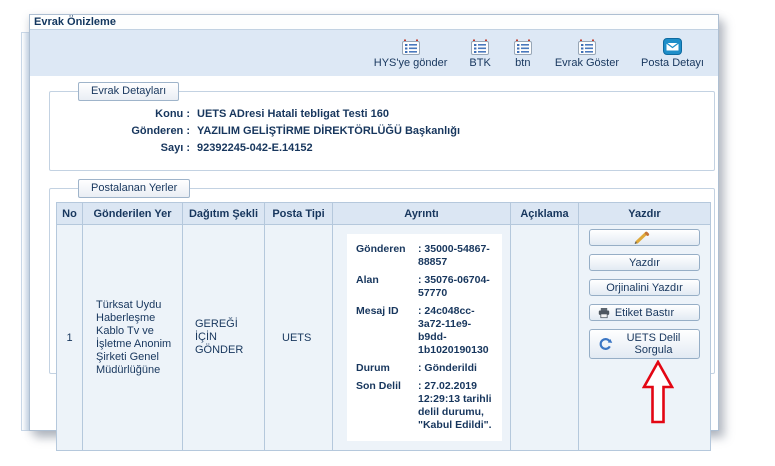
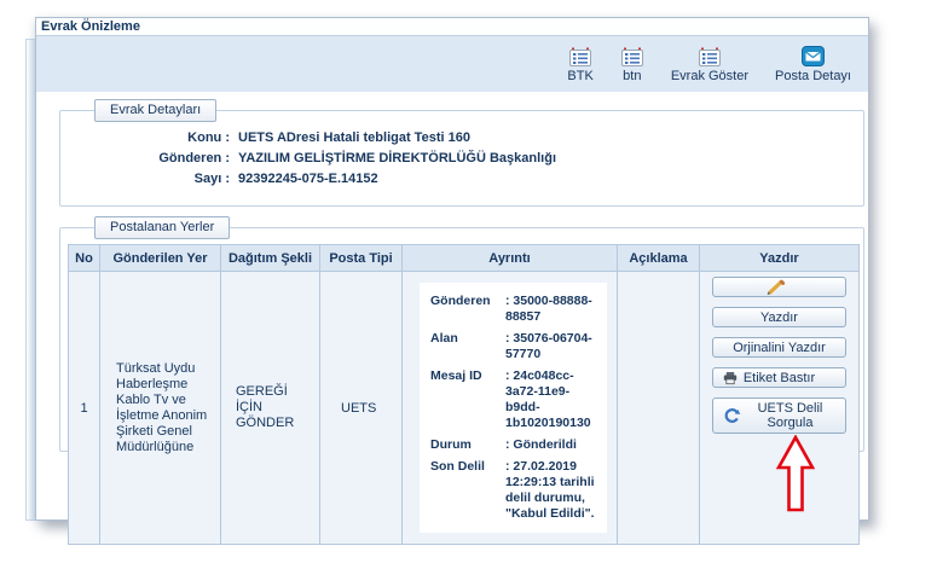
  Evrak Önizleme
- HYS'ye gönder
  BTK
  btn
  Evrak Göster
  Posta Detayı
  Evrak Detayları
  Konu :
  UETS ADresi Hatali tebligat Testi 160
  Gönderen :
  YAZILIM GELİŞTİRME DİREKTÖRLÜĞÜ Başkanlığı
  Sayı :
- 92392245-042-E.14152
+ 92392245-075-E.14152
  Postalanan Yerler
  No	Gönderilen Yer	Dağıtım Şekli	Posta Tipi	Ayrıntı	Açıklama	Yazdır
- 1	Türksat Uydu Haberleşme Kablo Tv ve İşletme Anonim Şirketi Genel Müdürlüğüne	GEREĞİ İÇİN GÖNDER	UETS	Gönderen : 35000-54867-88857 Alan : 35076-06704-57770 Mesaj ID : 24c048cc-3a72-11e9-b9dd-1b1020190130 Durum : Gönderildi Son Delil : 27.02.2019 12:29:13 tarihli delil durumu, "Kabul Edildi".		Yazdır Orjinalini Yazdır Etiket Bastır UETS Delil Sorgula
+ 1	Türksat Uydu Haberleşme Kablo Tv ve İşletme Anonim Şirketi Genel Müdürlüğüne	GEREĞİ İÇİN GÖNDER	UETS	Gönderen : 35000-88888-88857 Alan : 35076-06704-57770 Mesaj ID : 24c048cc-3a72-11e9-b9dd-1b1020190130 Durum : Gönderildi Son Delil : 27.02.2019 12:29:13 tarihli delil durumu, "Kabul Edildi".		Yazdır Orjinalini Yazdır Etiket Bastır UETS Delil Sorgula
